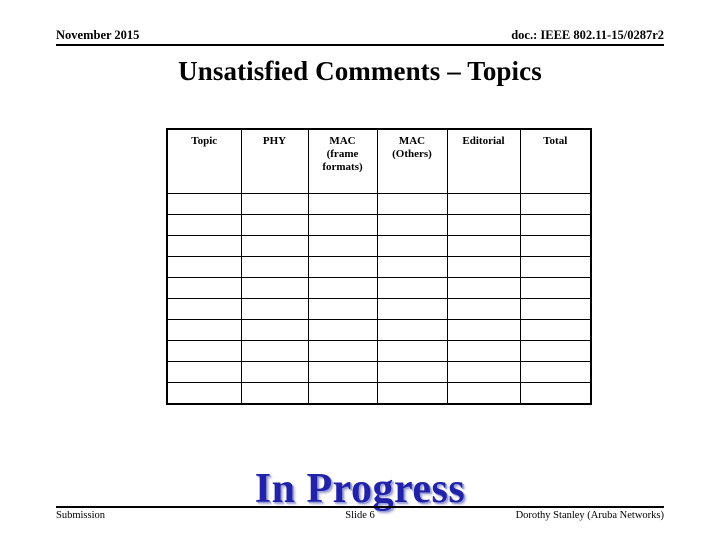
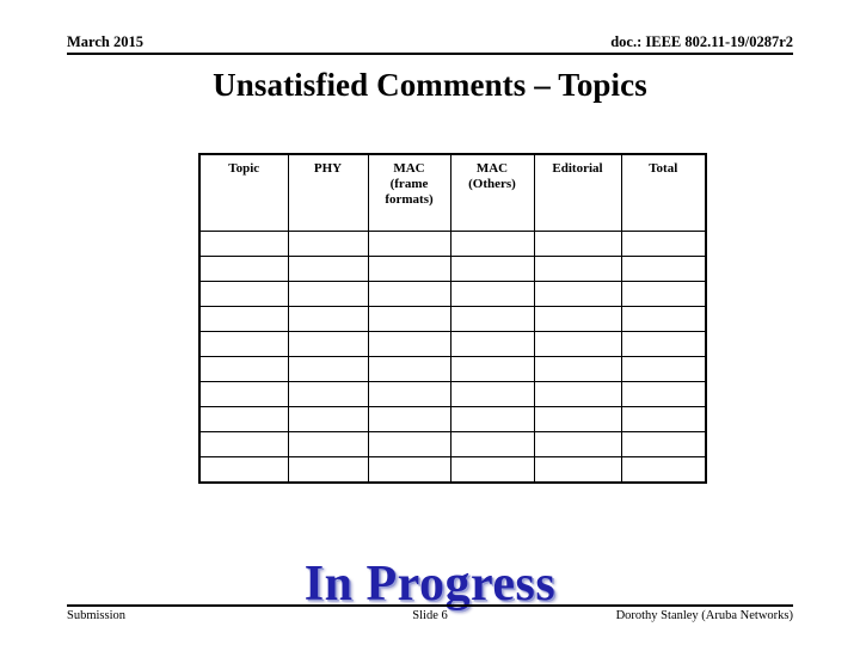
- November 2015
+ March 2015
- doc.: IEEE 802.11-15/0287r2
+ doc.: IEEE 802.11-19/0287r2
  Unsatisfied Comments – Topics
  Topic	PHY	MAC (frame formats)	MAC (Others)	Editorial	Total
  In Progress
  Submission
  Slide 6
  Dorothy Stanley (Aruba Networks)
